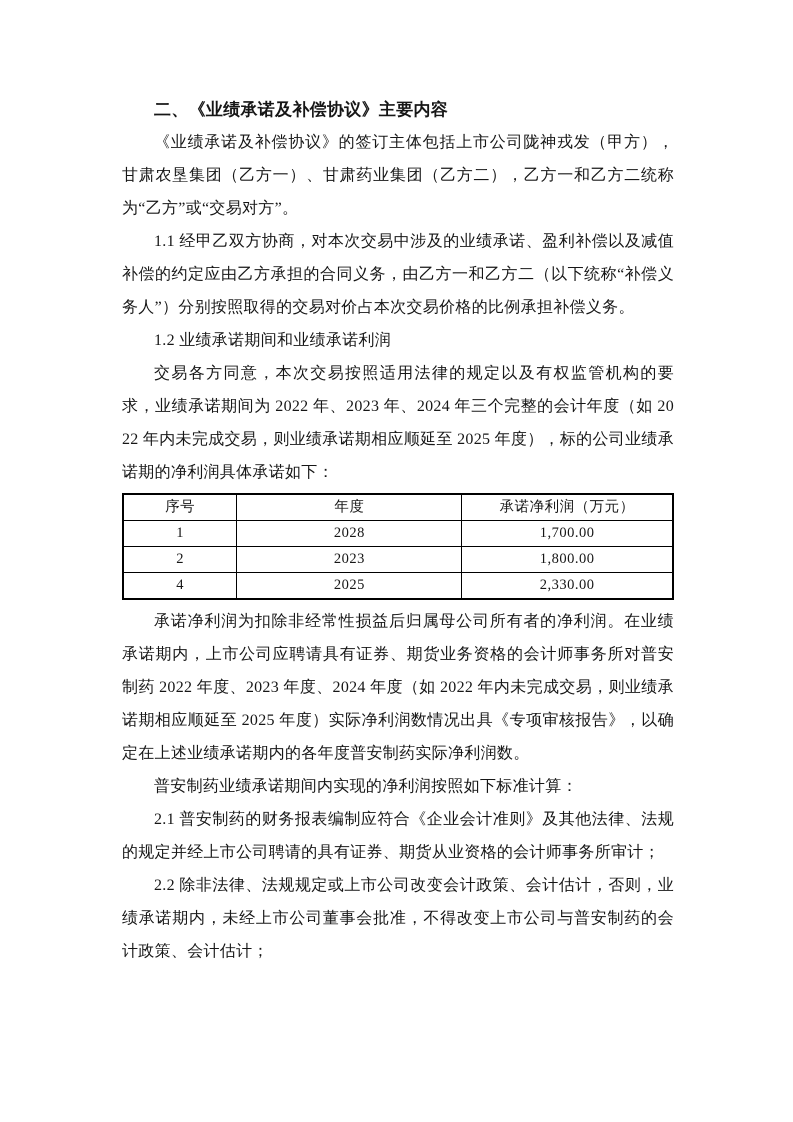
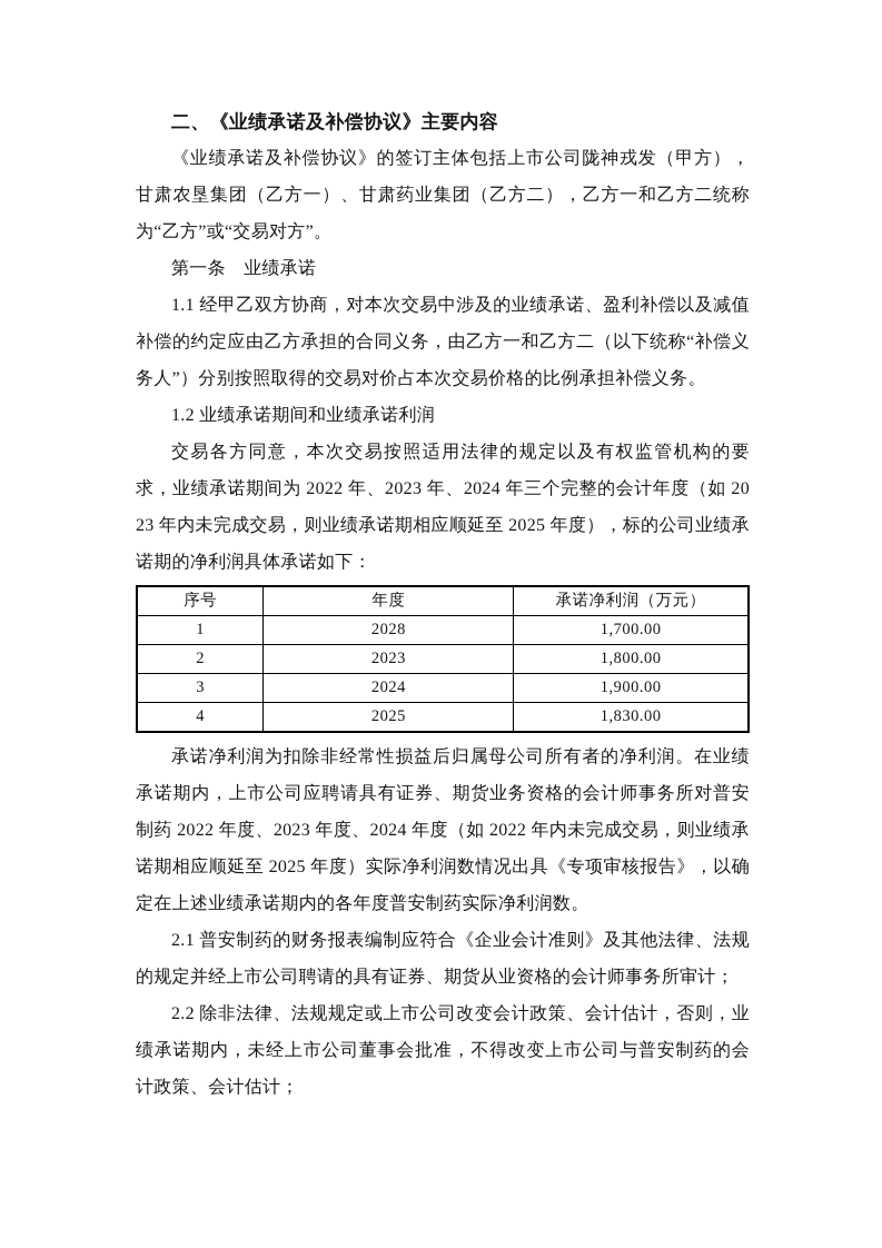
  二、《业绩承诺及补偿协议》主要内容
  《业绩承诺及补偿协议》的签订主体包括上市公司陇神戎发（甲方），甘肃农垦集团（乙方一）、甘肃药业集团（乙方二），乙方一和乙方二统称为“乙方”或“交易对方”。
+ 第一条 业绩承诺
  1.1 经甲乙双方协商，对本次交易中涉及的业绩承诺、盈利补偿以及减值补偿的约定应由乙方承担的合同义务，由乙方一和乙方二（以下统称“补偿义务人”）分别按照取得的交易对价占本次交易价格的比例承担补偿义务。
  1.2 业绩承诺期间和业绩承诺利润
- 交易各方同意，本次交易按照适用法律的规定以及有权监管机构的要求，业绩承诺期间为 2022 年、2023 年、2024 年三个完整的会计年度（如 2022 年内未完成交易，则业绩承诺期相应顺延至 2025 年度），标的公司业绩承诺期的净利润具体承诺如下：
+ 交易各方同意，本次交易按照适用法律的规定以及有权监管机构的要求，业绩承诺期间为 2022 年、2023 年、2024 年三个完整的会计年度（如 2023 年内未完成交易，则业绩承诺期相应顺延至 2025 年度），标的公司业绩承诺期的净利润具体承诺如下：
  序号	年度	承诺净利润（万元）
  1	2028	1,700.00
  2	2023	1,800.00
+ 3	2024	1,900.00
- 4	2025	2,330.00
+ 4	2025	1,830.00
  承诺净利润为扣除非经常性损益后归属母公司所有者的净利润。在业绩承诺期内，上市公司应聘请具有证券、期货业务资格的会计师事务所对普安制药 2022 年度、2023 年度、2024 年度（如 2022 年内未完成交易，则业绩承诺期相应顺延至 2025 年度）实际净利润数情况出具《专项审核报告》，以确定在上述业绩承诺期内的各年度普安制药实际净利润数。
- 普安制药业绩承诺期间内实现的净利润按照如下标准计算：
  2.1 普安制药的财务报表编制应符合《企业会计准则》及其他法律、法规的规定并经上市公司聘请的具有证券、期货从业资格的会计师事务所审计；
  2.2 除非法律、法规规定或上市公司改变会计政策、会计估计，否则，业绩承诺期内，未经上市公司董事会批准，不得改变上市公司与普安制药的会计政策、会计估计；
